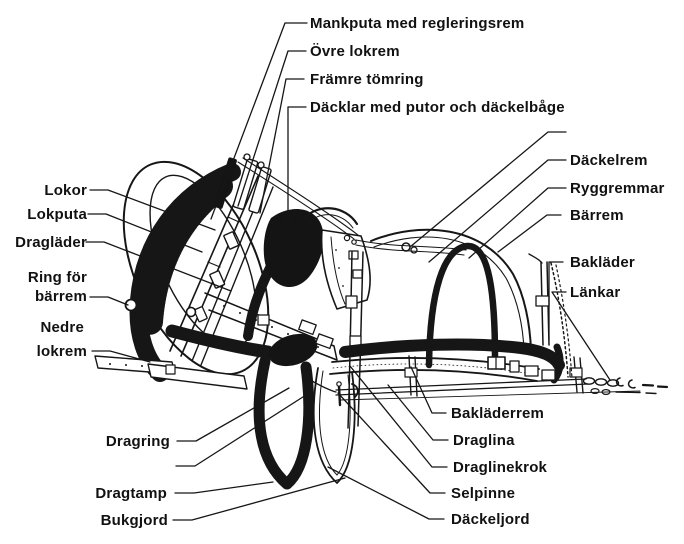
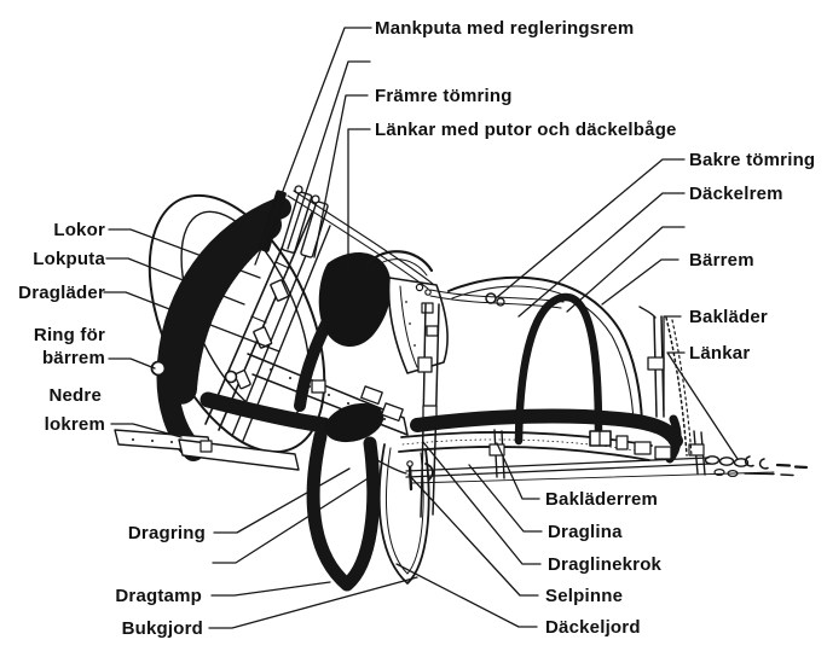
  Mankputa med regleringsrem
- Övre lokrem
  Främre tömring
- Däcklar med putor och däckelbåge
+ Länkar med putor och däckelbåge
+ Bakre tömring
  Däckelrem
- Ryggremmar
  Bärrem
  Bakläder
  Länkar
  Lokor
  Lokputa
  Dragläder
  Ring för
  bärrem
  Nedre
  lokrem
  Dragring
  Dragtamp
  Bukgjord
  Bakläderrem
  Draglina
  Draglinekrok
  Selpinne
  Däckeljord
